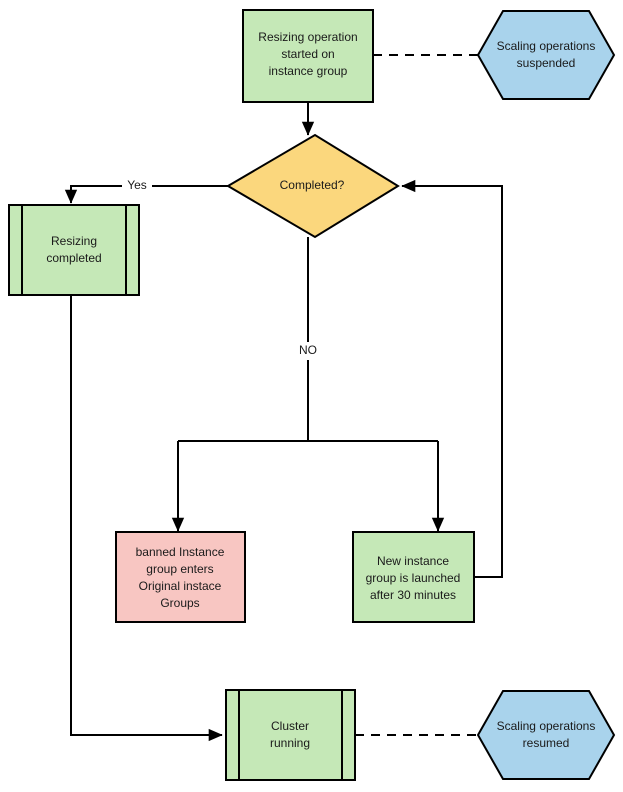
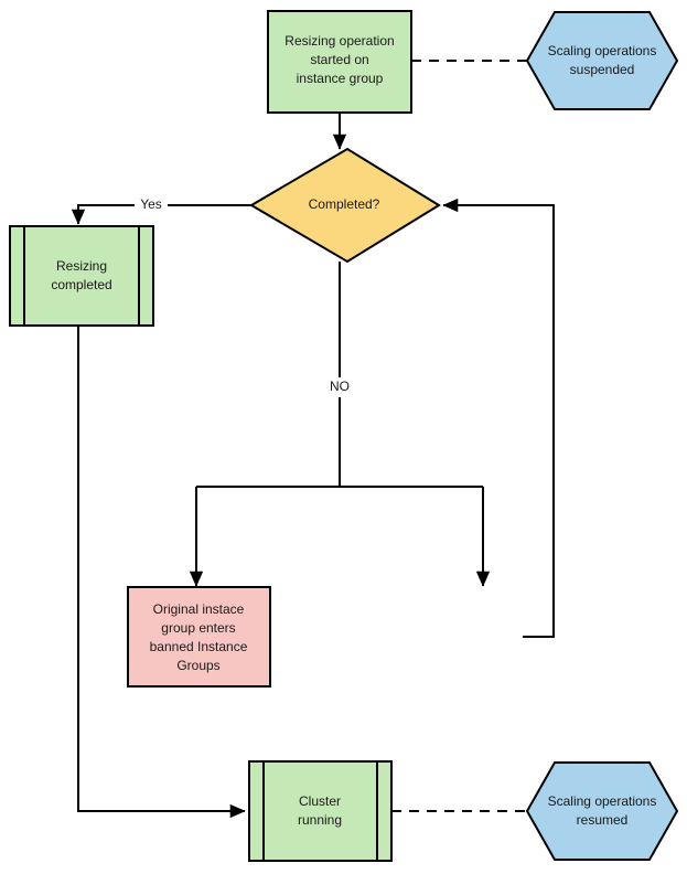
  Resizing operation
  started on
  instance group
  Scaling operations
  suspended
  Completed?
  Resizing
  completed
- banned Instance
+ Original instace
  group enters
- Original instace
+ banned Instance
  Groups
- New instance
- group is launched
- after 30 minutes
  Cluster
  running
  Scaling operations
  resumed
  Yes
  NO
